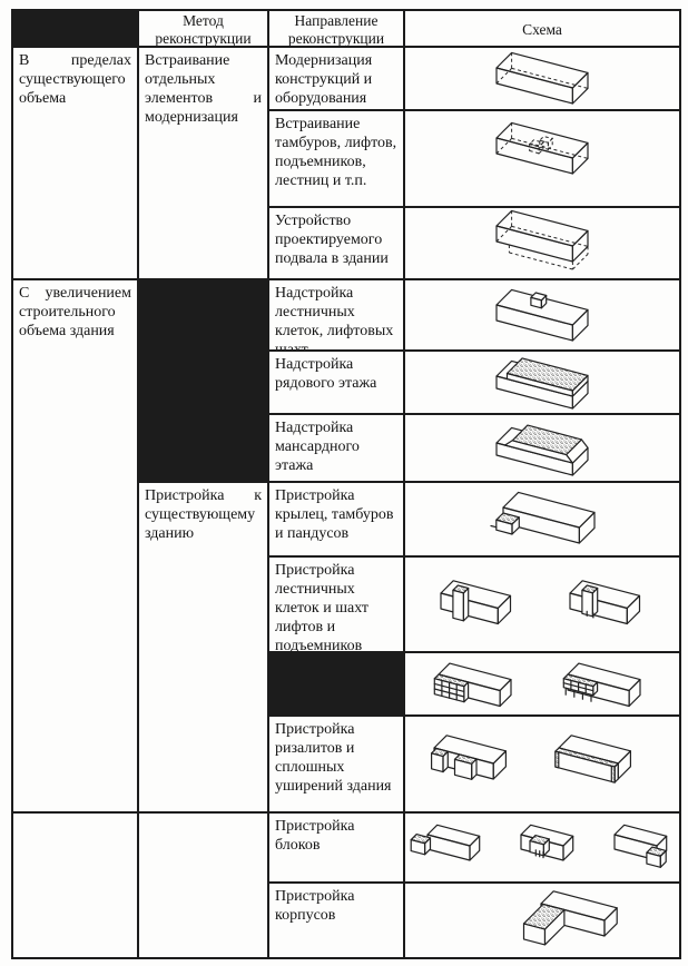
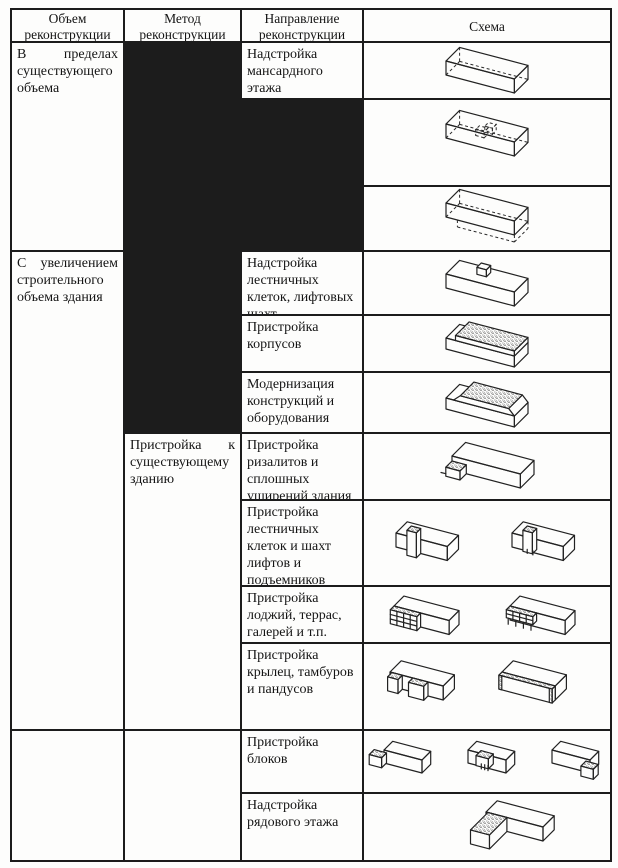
+ Объем реконструкции
  Метод реконструкции
  Направление реконструкции
  Схема
  В пределах существующего объема
  С увеличением строительного объема здания
- Встраивание отдельных элементов и модернизация
  Пристройка к существующему зданию
- Модернизация конструкций и оборудования
+ Надстройка мансардного этажа
- Встраивание тамбуров, лифтов, подъемников, лестниц и т.п.
- Устройство проектируемого подвала в здании
  Надстройка лестничных клеток, лифтовых
- Надстройка рядового этажа
+ Пристройка корпусов
- Надстройка мансардного этажа
+ Модернизация конструкций и оборудования
- Пристройка крылец, тамбуров и пандусов
+ Пристройка ризалитов и сплошных уширений здания
  Пристройка лестничных клеток и шахт лифтов и подъемников
+ Пристройка лоджий, террас, галерей и т.п.
- Пристройка ризалитов и сплошных уширений здания
+ Пристройка крылец, тамбуров и пандусов
  Пристройка блоков
- Пристройка корпусов
+ Надстройка рядового этажа
